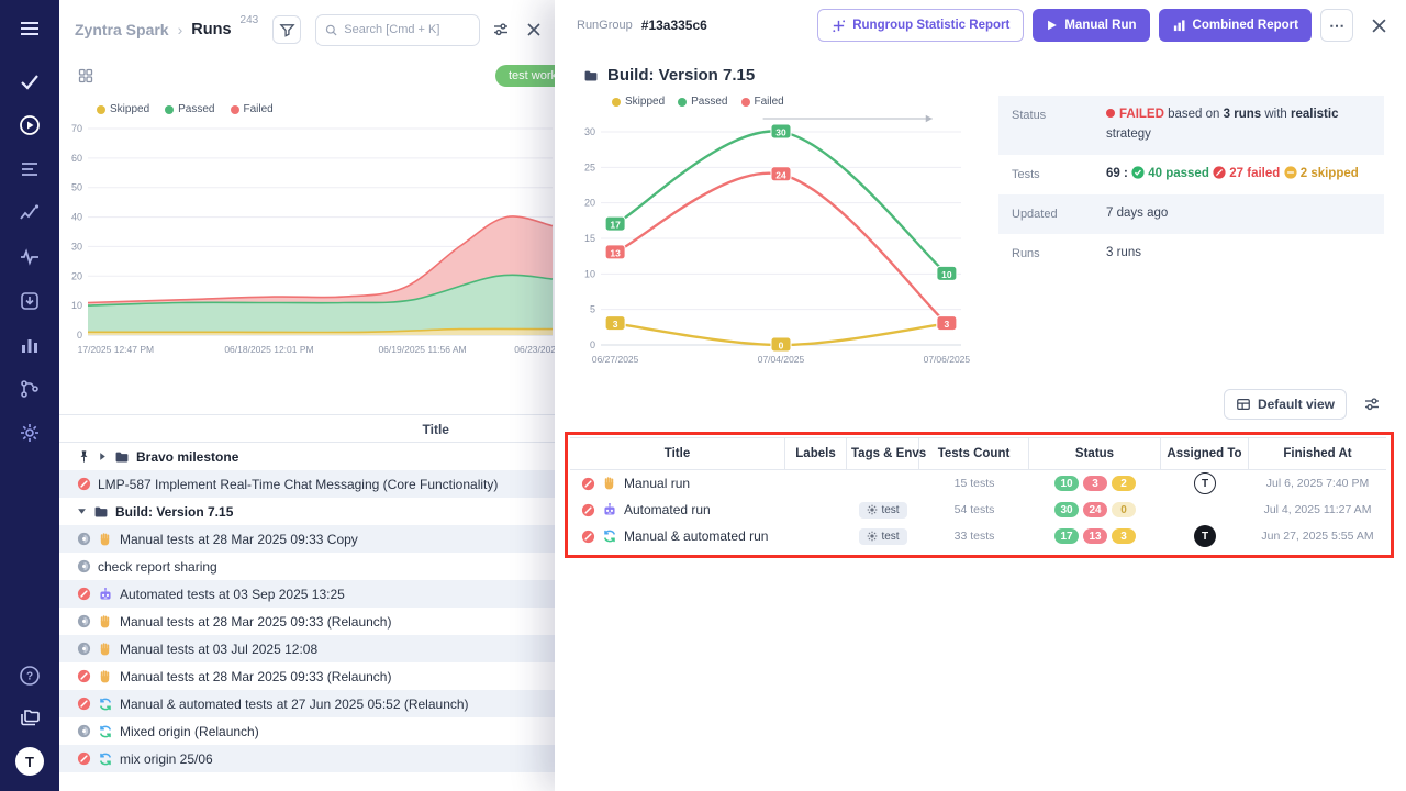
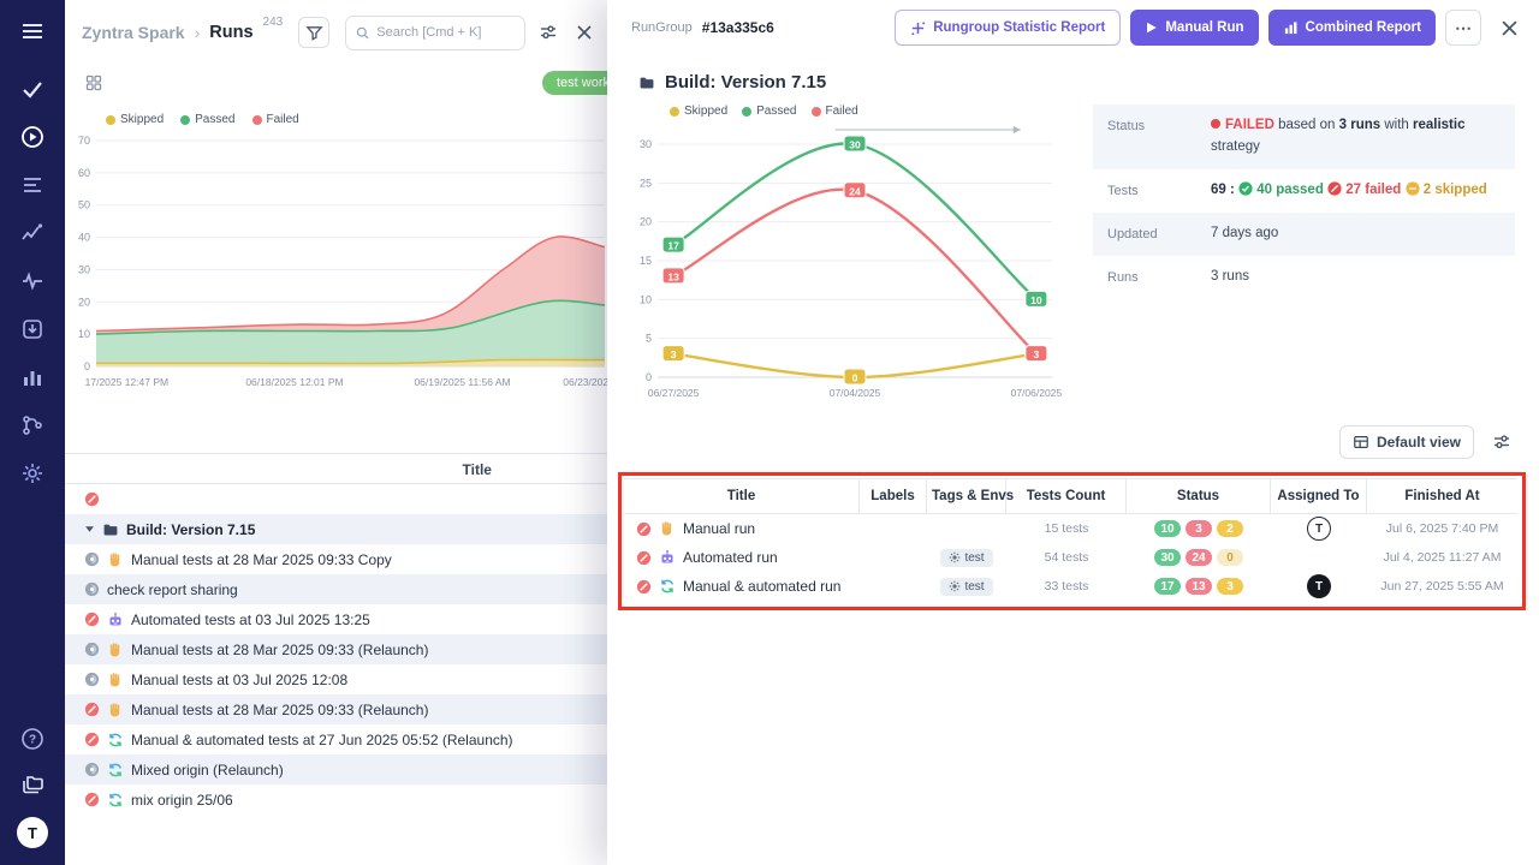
  ?
  T
  Zyntra Spark
  ›
  Runs
  243
  Search [Cmd + K]
  test wor
  Skipped
  Passed
  Failed
  0
  10
  20
  30
  40
  50
  60
  70
  17/2025 12:47 PM
  06/18/2025 12:01 PM
  06/19/2025 11:56 AM
  Title
- Bravo milestone
- LMP-587 Implement Real-Time Chat Messaging (Core Functionality)
  Build: Version 7.15
  Manual tests at 28 Mar 2025 09:33 Copy
  check report sharing
- Automated tests at 03 Sep 2025 13:25
+ Automated tests at 03 Jul 2025 13:25
  Manual tests at 28 Mar 2025 09:33 (Relaunch)
  Manual tests at 03 Jul 2025 12:08
  Manual tests at 28 Mar 2025 09:33 (Relaunch)
  Manual & automated tests at 27 Jun 2025 05:52 (Relaunch)
  Mixed origin (Relaunch)
  mix origin 25/06
  RunGroup
  #13a335c6
  Rungroup Statistic Report
  Manual Run
  Combined Report
  ⋯
  Build: Version 7.15
  Skipped
  Passed
  Failed
  0
  5
  10
  15
  20
  25
  30
  06/27/2025
  07/04/2025
  07/06/2025
  3
  0
  13
  24
  3
  17
  30
  10
  Status
  FAILED based on 3 runs with realistic strategy
  Tests
  69 : 40 passed 27 failed 2 skipped
  Updated
  7 days ago
  Runs
  3 runs
  Default view
  Title
  Labels
  Tags & Envs
  Tests Count
  Status
  Assigned To
  Finished At
  Manual run
  15 tests
  10
  3
  2
  T
  Jul 6, 2025 7:40 PM
  Automated run
  test
  54 tests
  30
  24
  0
  Jul 4, 2025 11:27 AM
  Manual & automated run
  test
  33 tests
  17
  13
  3
  T
  Jun 27, 2025 5:55 AM
